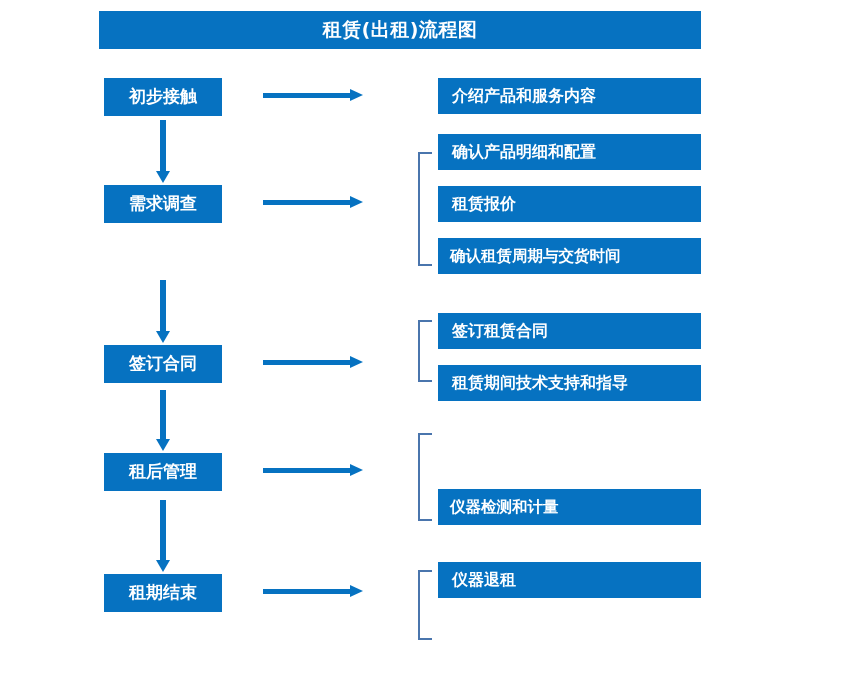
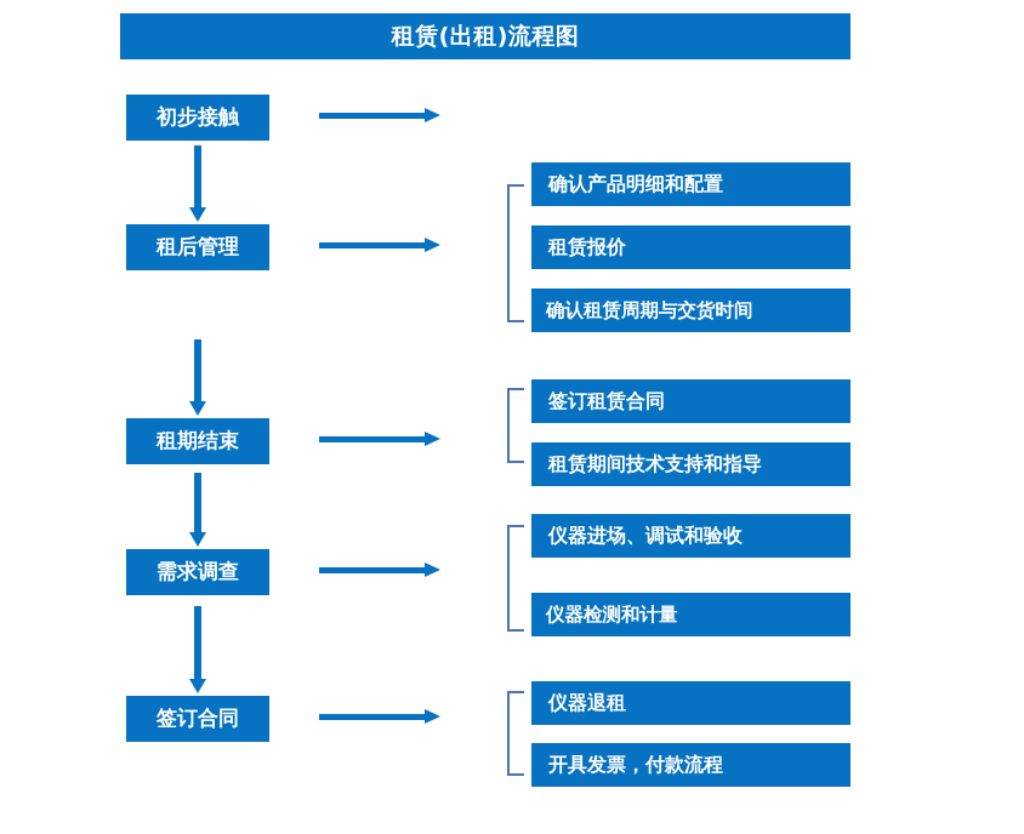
  租赁(出租)流程图
  初步接触
- 需求调查
+ 租后管理
- 签订合同
+ 租期结束
- 租后管理
+ 需求调查
- 租期结束
+ 签订合同
- 介绍产品和服务内容
  确认产品明细和配置
  租赁报价
  确认租赁周期与交货时间
  签订租赁合同
  租赁期间技术支持和指导
+ 仪器进场、调试和验收
  仪器检测和计量
  仪器退租
+ 开具发票，付款流程
